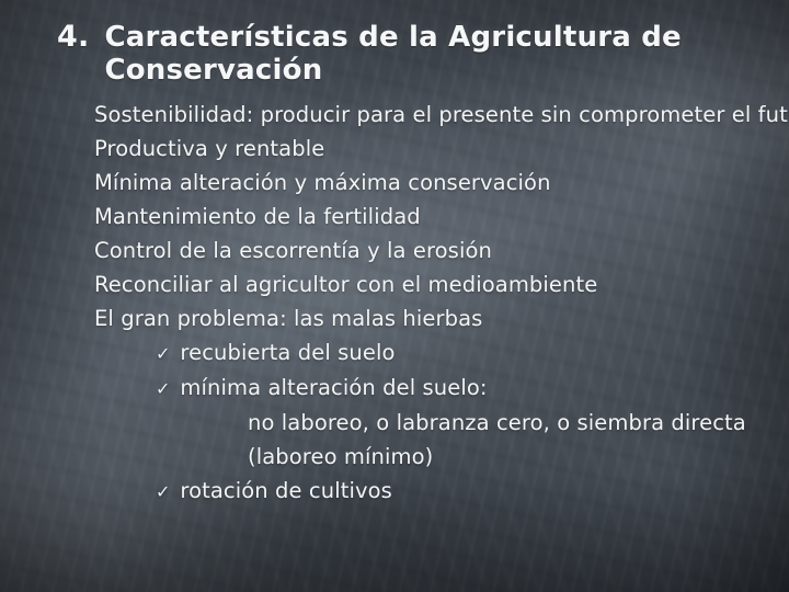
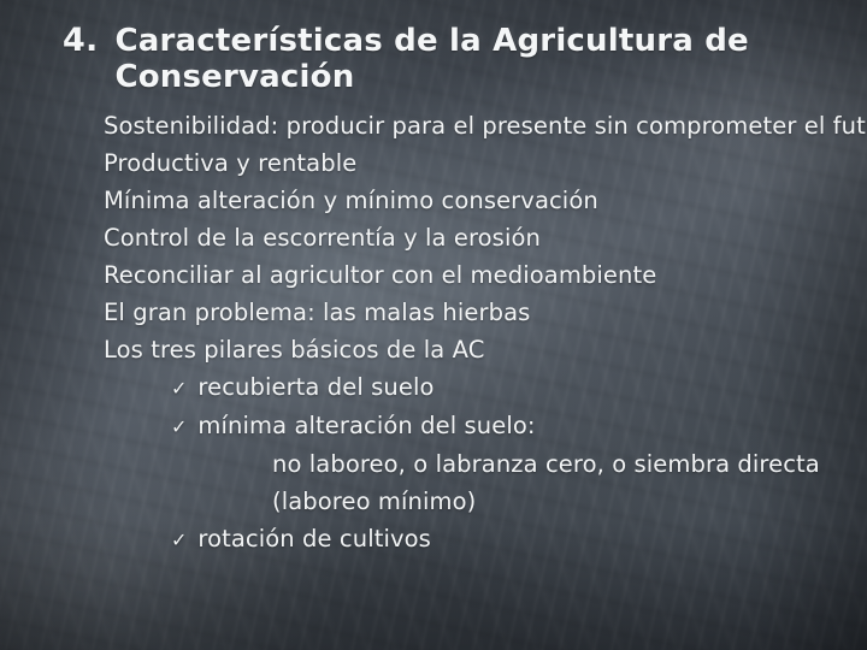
  4.
  Características de la Agricultura de Conservación
  Sostenibilidad: producir para el presente sin comprometer el fut
  Productiva y rentable
- Mínima alteración y máxima conservación
+ Mínima alteración y mínimo conservación
- Mantenimiento de la fertilidad
  Control de la escorrentía y la erosión
  Reconciliar al agricultor con el medioambiente
  El gran problema: las malas hierbas
+ Los tres pilares básicos de la AC
  ✓
  recubierta del suelo
  ✓
  mínima alteración del suelo:
  no laboreo, o labranza cero, o siembra directa
  (laboreo mínimo)
  ✓
  rotación de cultivos
